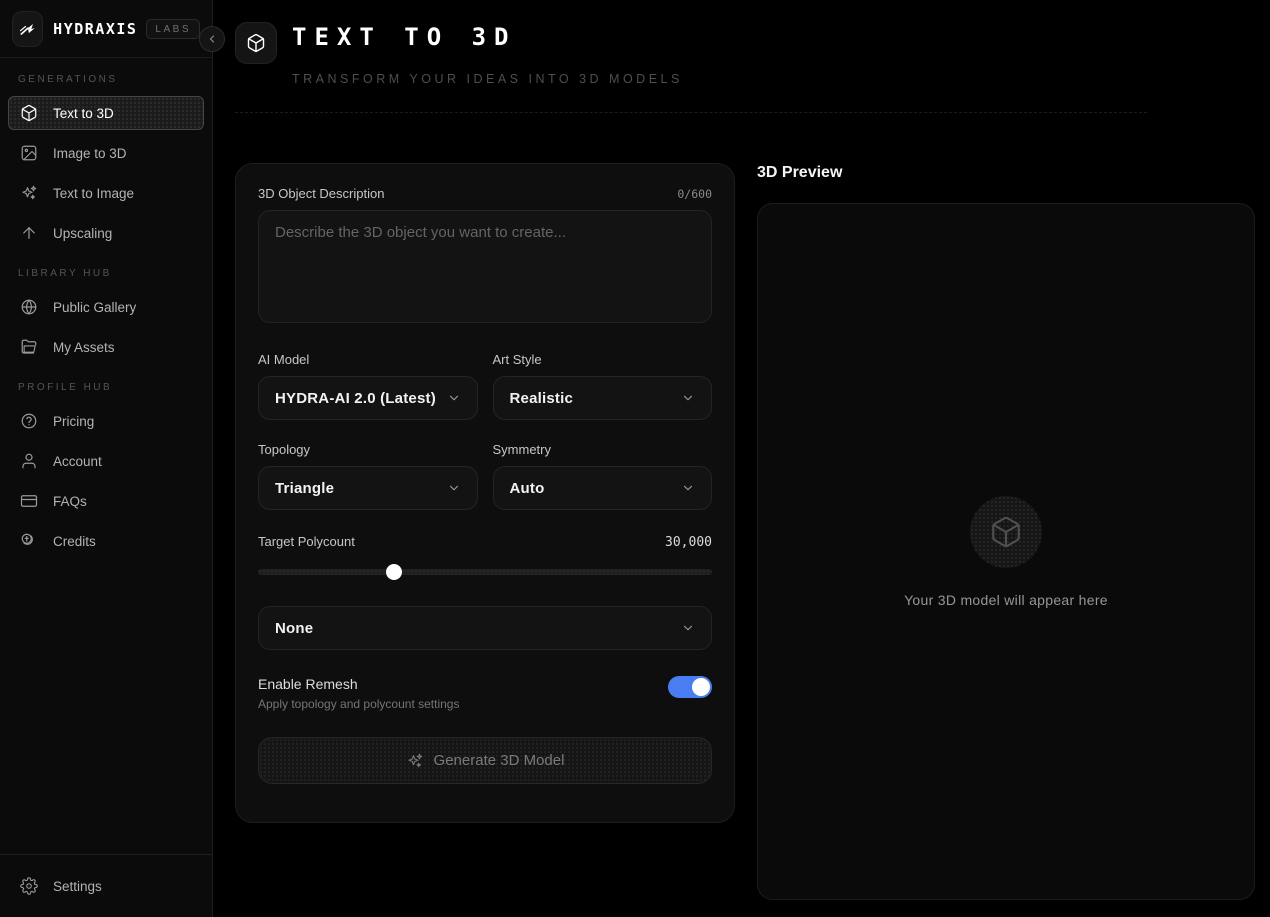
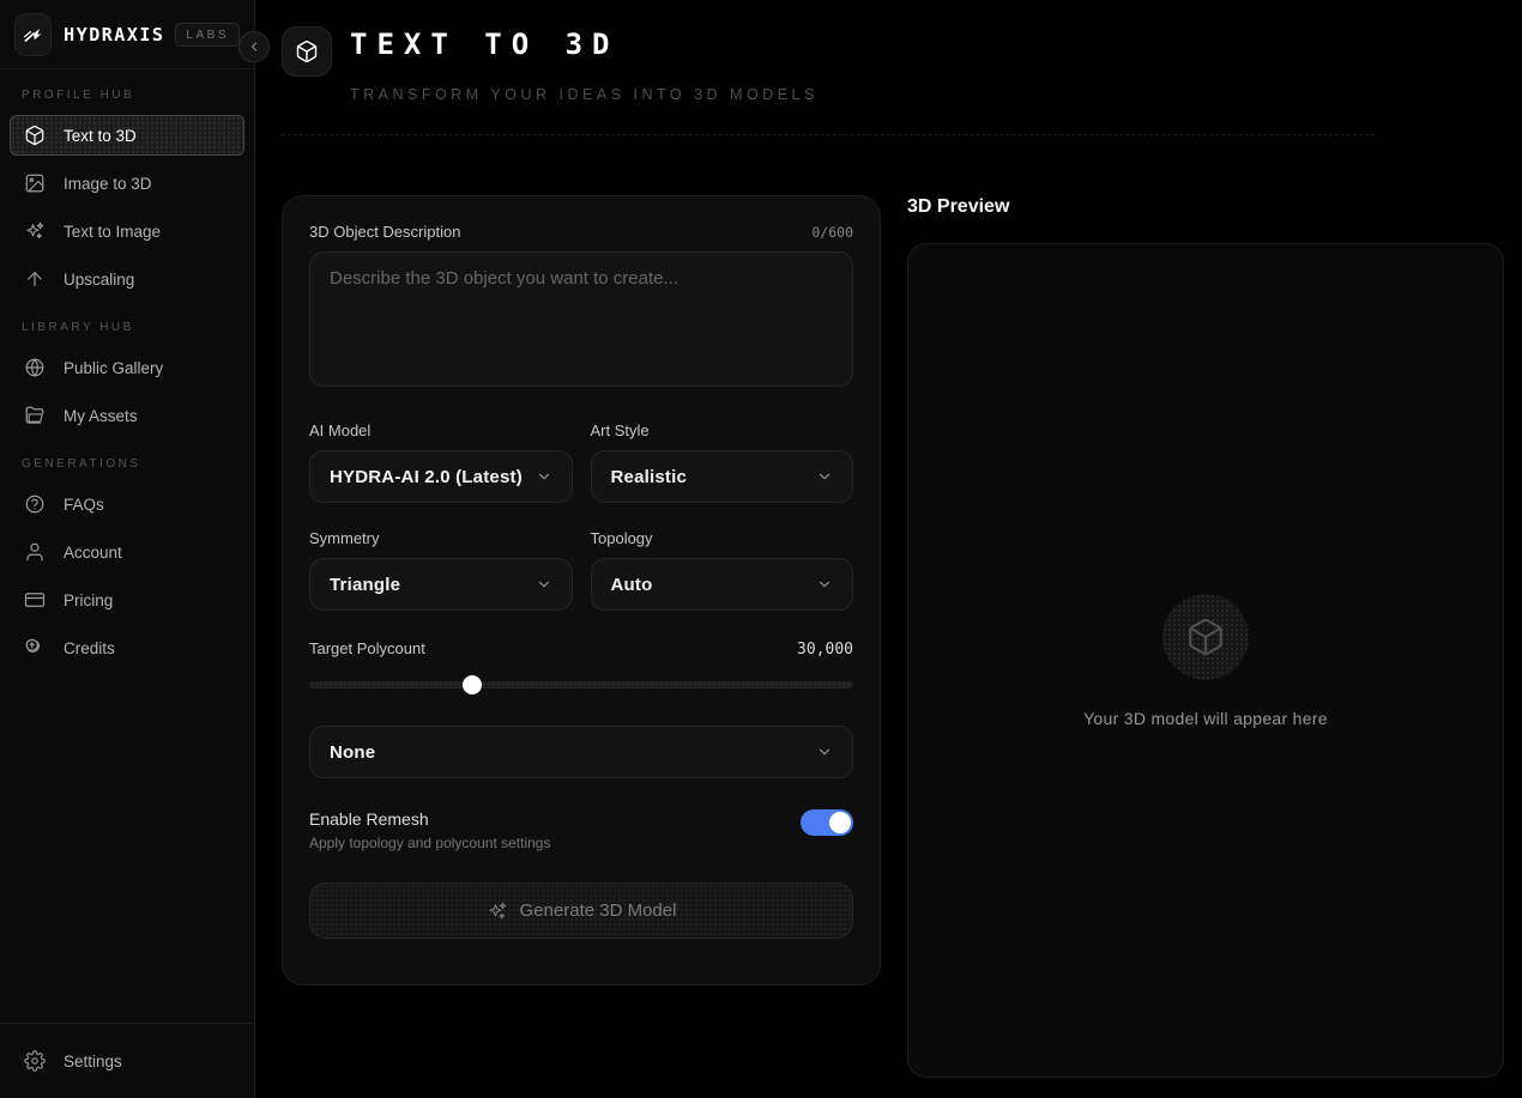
  HYDRAXIS
  LABS
- GENERATIONS
+ PROFILE HUB
  Text to 3D
  Image to 3D
  Text to Image
  Upscaling
  LIBRARY HUB
  Public Gallery
  My Assets
- PROFILE HUB
+ GENERATIONS
- Pricing
+ FAQs
  Account
- FAQs
+ Pricing
  Credits
  Settings
  TEXT TO 3D
  TRANSFORM YOUR IDEAS INTO 3D MODELS
  3D Object Description
  0/600
  Describe the 3D object you want to create...
  AI Model
  HYDRA-AI 2.0 (Latest)
  Art Style
  Realistic
- Topology
+ Symmetry
  Triangle
- Symmetry
+ Topology
  Auto
  Target Polycount
  30,000
  None
  Enable Remesh
  Apply topology and polycount settings
  Generate 3D Model
  3D Preview
  Your 3D model will appear here
